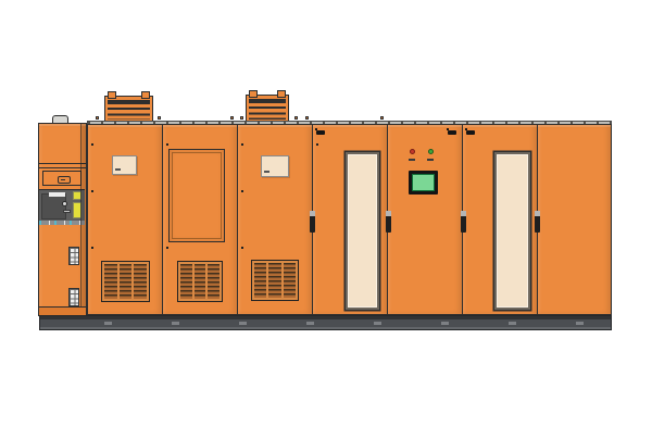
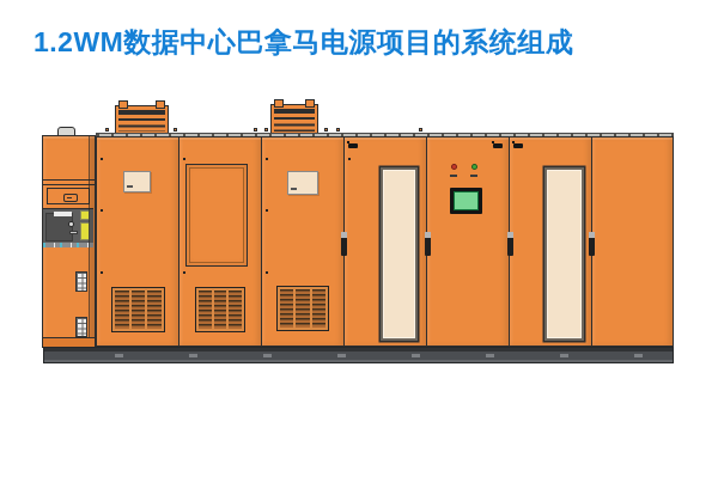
+ 1.2WM数据中心巴拿马电源项目的系统组成
